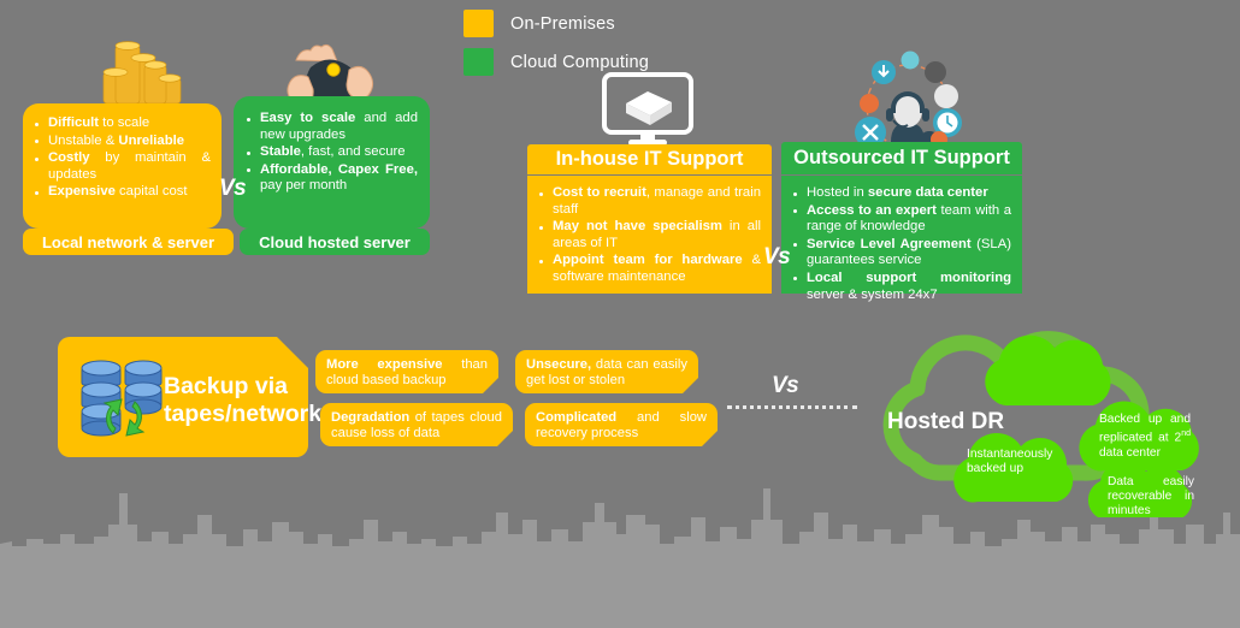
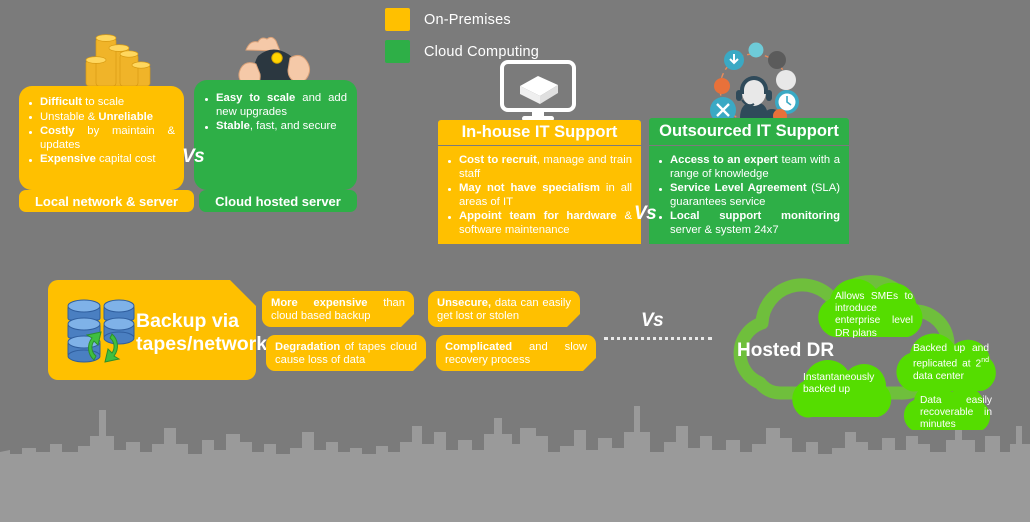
  On-Premises
  Cloud Computing
  Difficult to scale
  Unstable & Unreliable
  Costly by maintain & updates
  Expensive capital cost
  Easy to scale and add new upgrades
  Stable, fast, and secure
- Affordable, Capex Free, pay per month
  Vs
  Local network & server
  Cloud hosted server
  In-house IT Support
  Cost to recruit, manage and train staff
  May not have specialism in all areas of IT
  Appoint team for hardware & software maintenance
  Outsourced IT Support
- Hosted in secure data center
  Access to an expert team with a range of knowledge
  Service Level Agreement (SLA) guarantees service
  Local support monitoring server & system 24x7
  Vs
  Backup via
  tapes/network
  More expensive than cloud based backup
  Unsecure, data can easily get lost or stolen
  Degradation of tapes cloud cause loss of data
  Complicated and slow recovery process
  Vs
  Hosted DR
+ Allows SMEs to introduce enterprise level DR plans
  Backed up and replicated at 2 data center
  Instantaneously backed up
  Data easily recoverable in minutes
